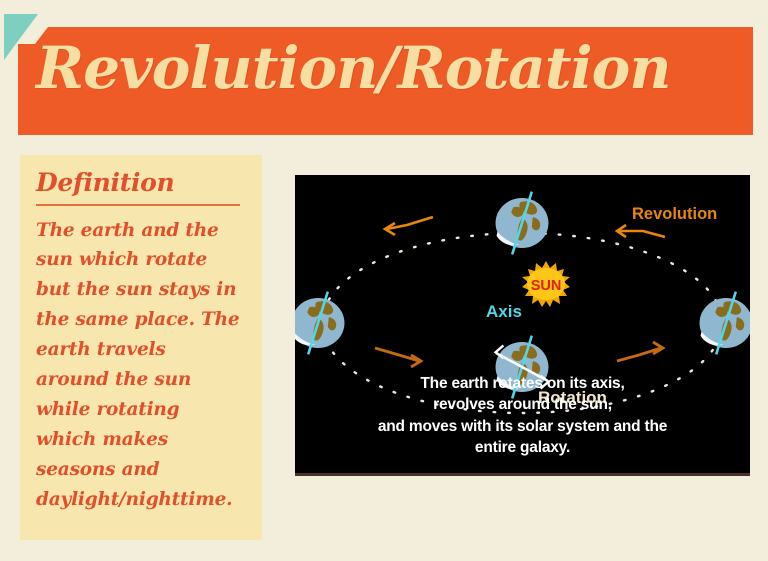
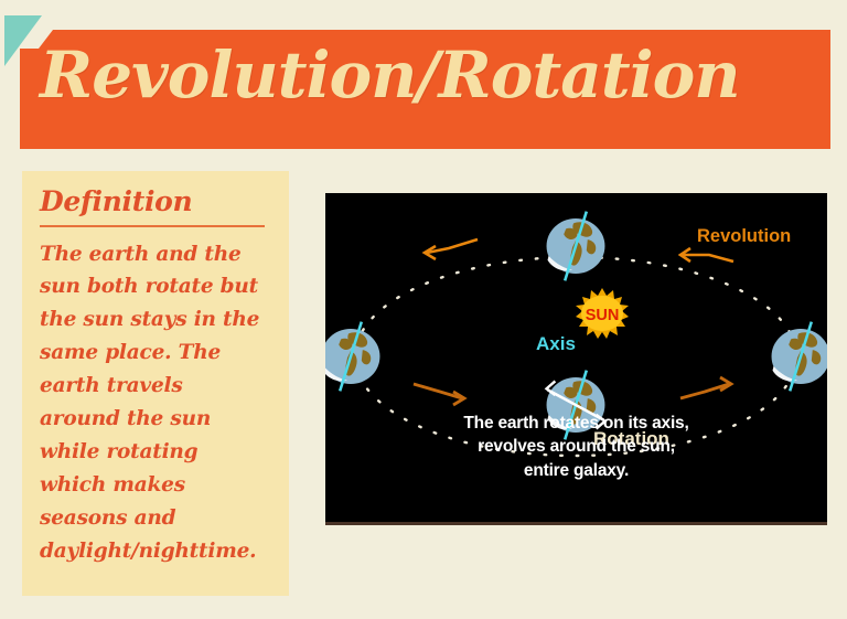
  Revolution/Rotation
  Definition
- The earth and the sun which rotate but the sun stays in the same place. The earth travels around the sun while rotating which makes seasons and daylight/nighttime.
+ The earth and the sun both rotate but the sun stays in the same place. The earth travels around the sun while rotating which makes seasons and daylight/nighttime.
  SUN
  Axis
  Revolution
  Rotation
  The earth rotates on its axis,
  revolves around the sun,
- and moves with its solar system and the
  entire galaxy.
